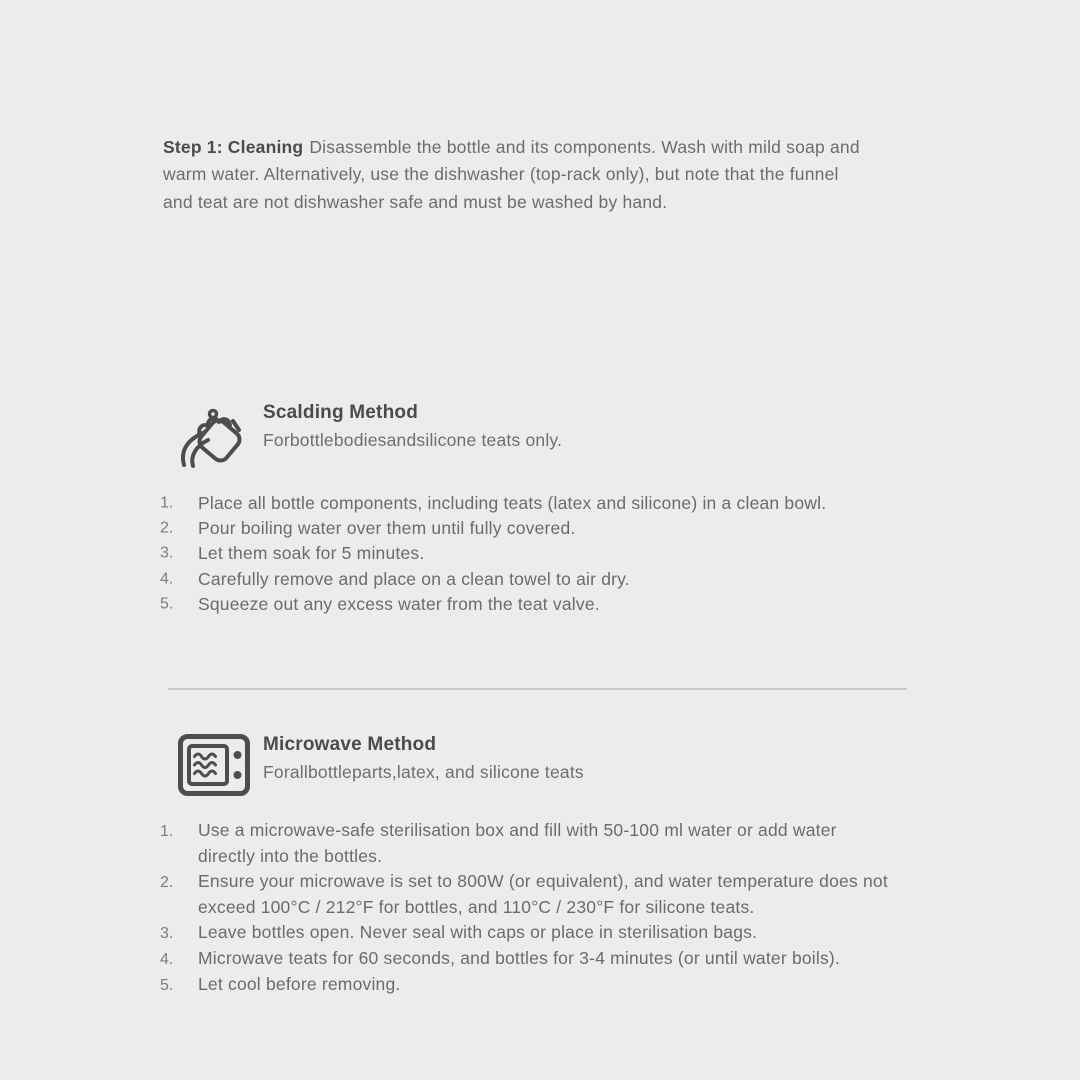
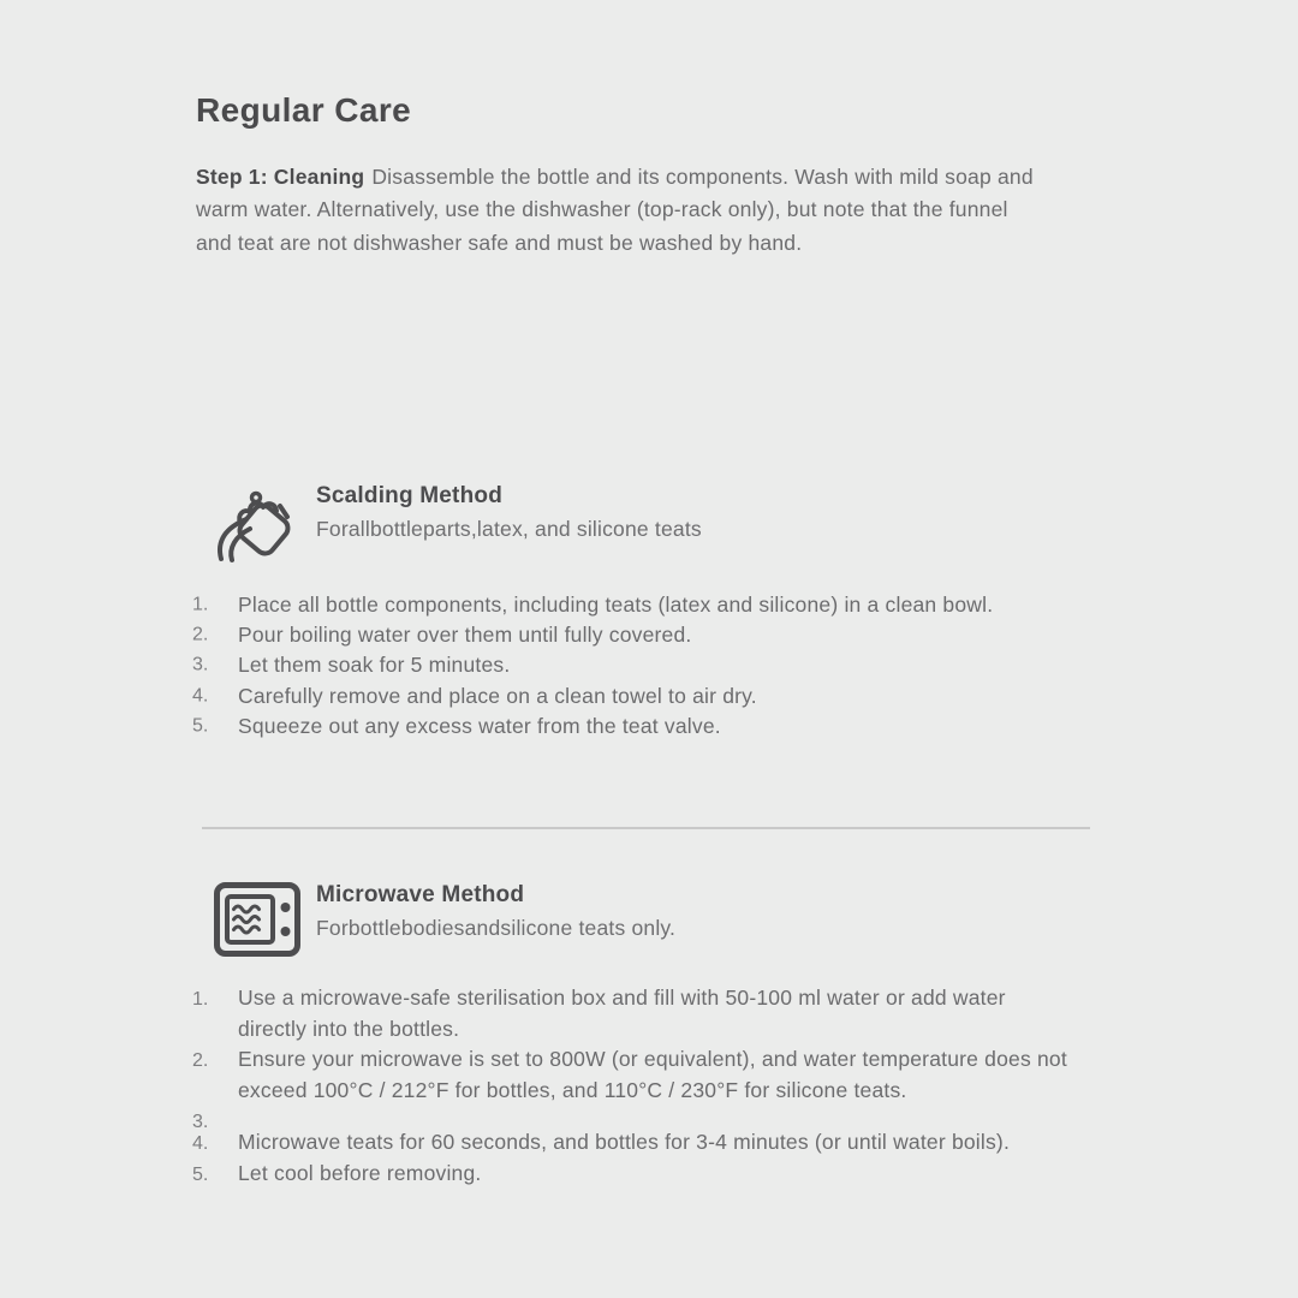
+ Regular Care
  Step 1: Cleaning Disassemble the bottle and its components. Wash with mild soap and
  warm water. Alternatively, use the dishwasher (top-rack only), but note that the funnel
  and teat are not dishwasher safe and must be washed by hand.
  Scalding Method
- Forbottlebodiesandsilicone teats only.
+ Forallbottleparts,latex, and silicone teats
  1.
  Place all bottle components, including teats (latex and silicone) in a clean bowl.
  2.
  Pour boiling water over them until fully covered.
  3.
  Let them soak for 5 minutes.
  4.
  Carefully remove and place on a clean towel to air dry.
  5.
  Squeeze out any excess water from the teat valve.
  Microwave Method
- Forallbottleparts,latex, and silicone teats
+ Forbottlebodiesandsilicone teats only.
  1.
  Use a microwave-safe sterilisation box and fill with 50-100 ml water or add water
  directly into the bottles.
  2.
  Ensure your microwave is set to 800W (or equivalent), and water temperature does not
  exceed 100°C / 212°F for bottles, and 110°C / 230°F for silicone teats.
  3.
- Leave bottles open. Never seal with caps or place in sterilisation bags.
  4.
  Microwave teats for 60 seconds, and bottles for 3-4 minutes (or until water boils).
  5.
  Let cool before removing.
